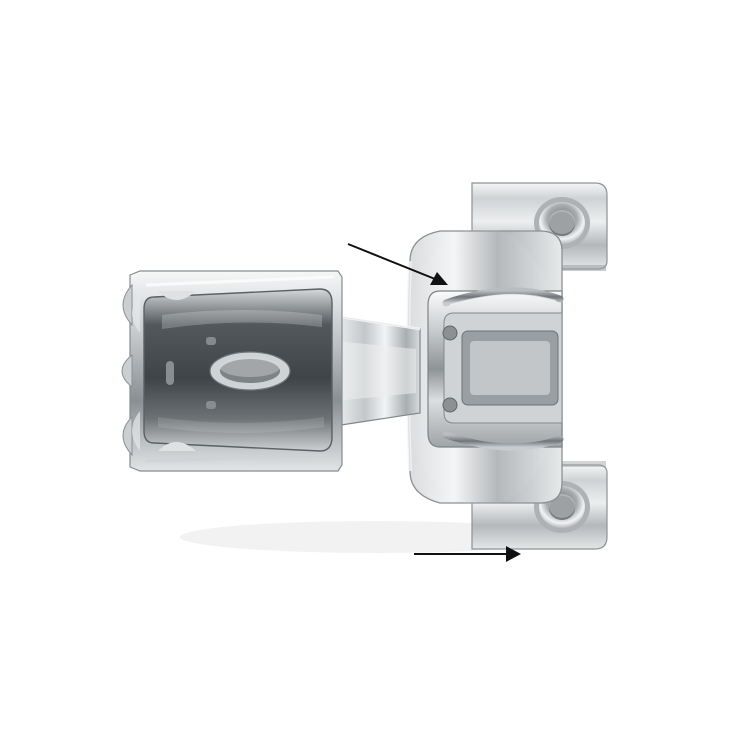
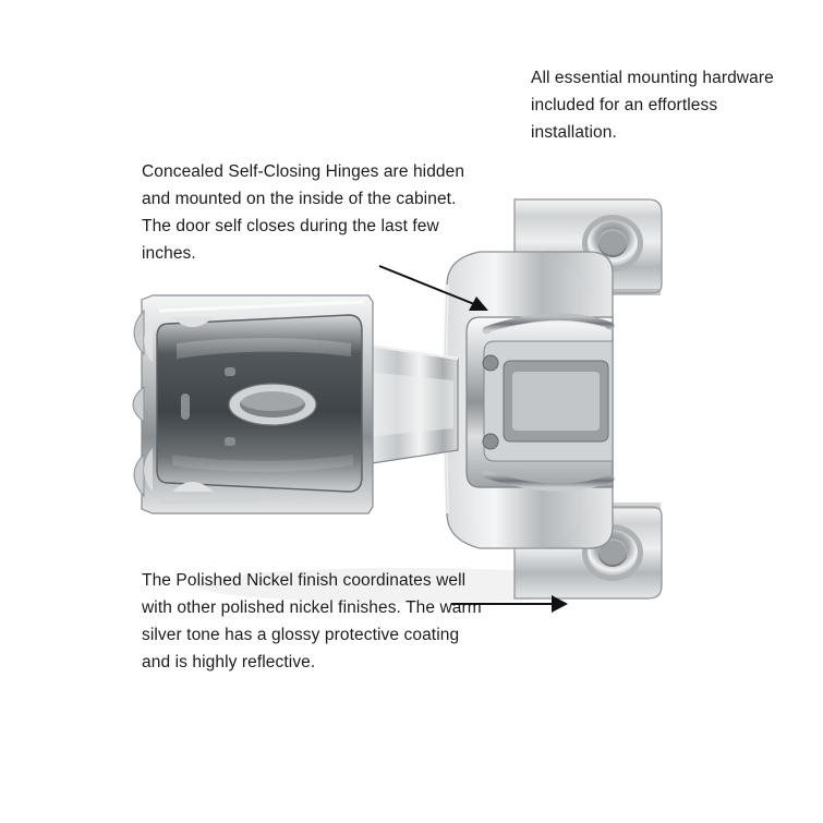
+ All essential mounting hardware included for an effortless installation.
+ Concealed Self-Closing Hinges are hidden and mounted on the inside of the cabinet. The door self closes during the last few inches.
+ The Polished Nickel finish coordinates well with other polished nickel finishes. The warm silver tone has a glossy protective coating and is highly reflective.
